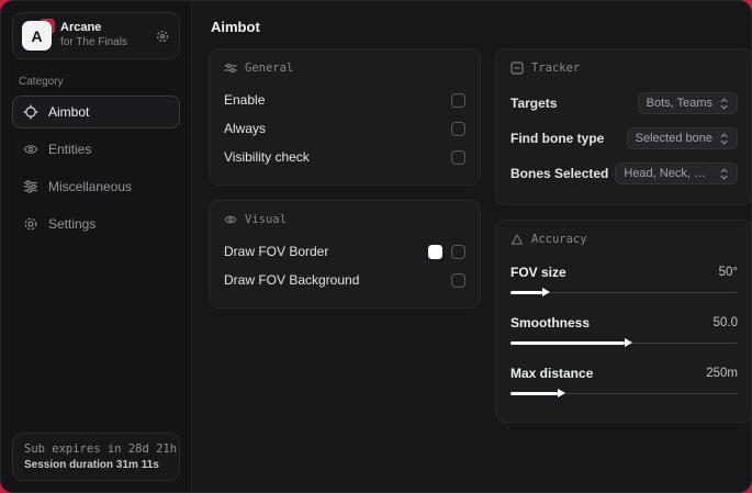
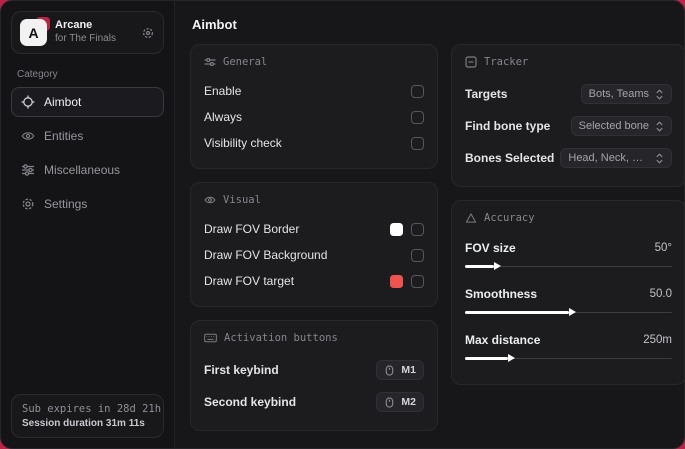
  A
  Arcane
  for The Finals
  Category
  Aimbot
  Entities
  Miscellaneous
  Settings
  Sub expires in 28d 21h
  Session duration 31m 11s
  Aimbot
  General
  Enable
  Always
  Visibility check
  Visual
  Draw FOV Border
  Draw FOV Background
+ Draw FOV target
+ Activation buttons
+ First keybind
+ M1
+ Second keybind
+ M2
  Tracker
  Targets
  Bots, Teams
  Find bone type
  Selected bone
  Bones Selected
  Accuracy
  FOV size
  50°
  Smoothness
  50.0
  Max distance
  250m
